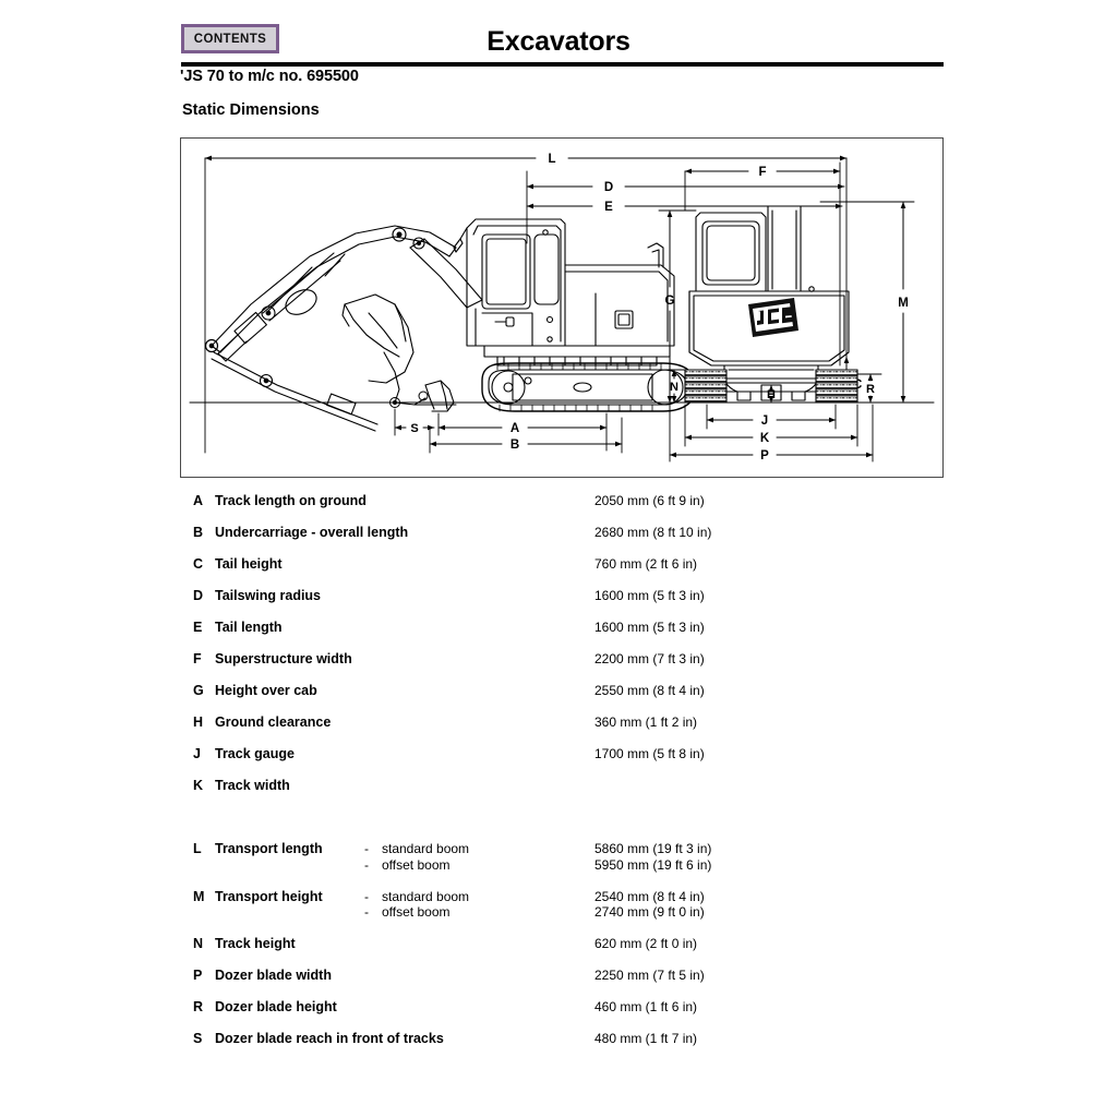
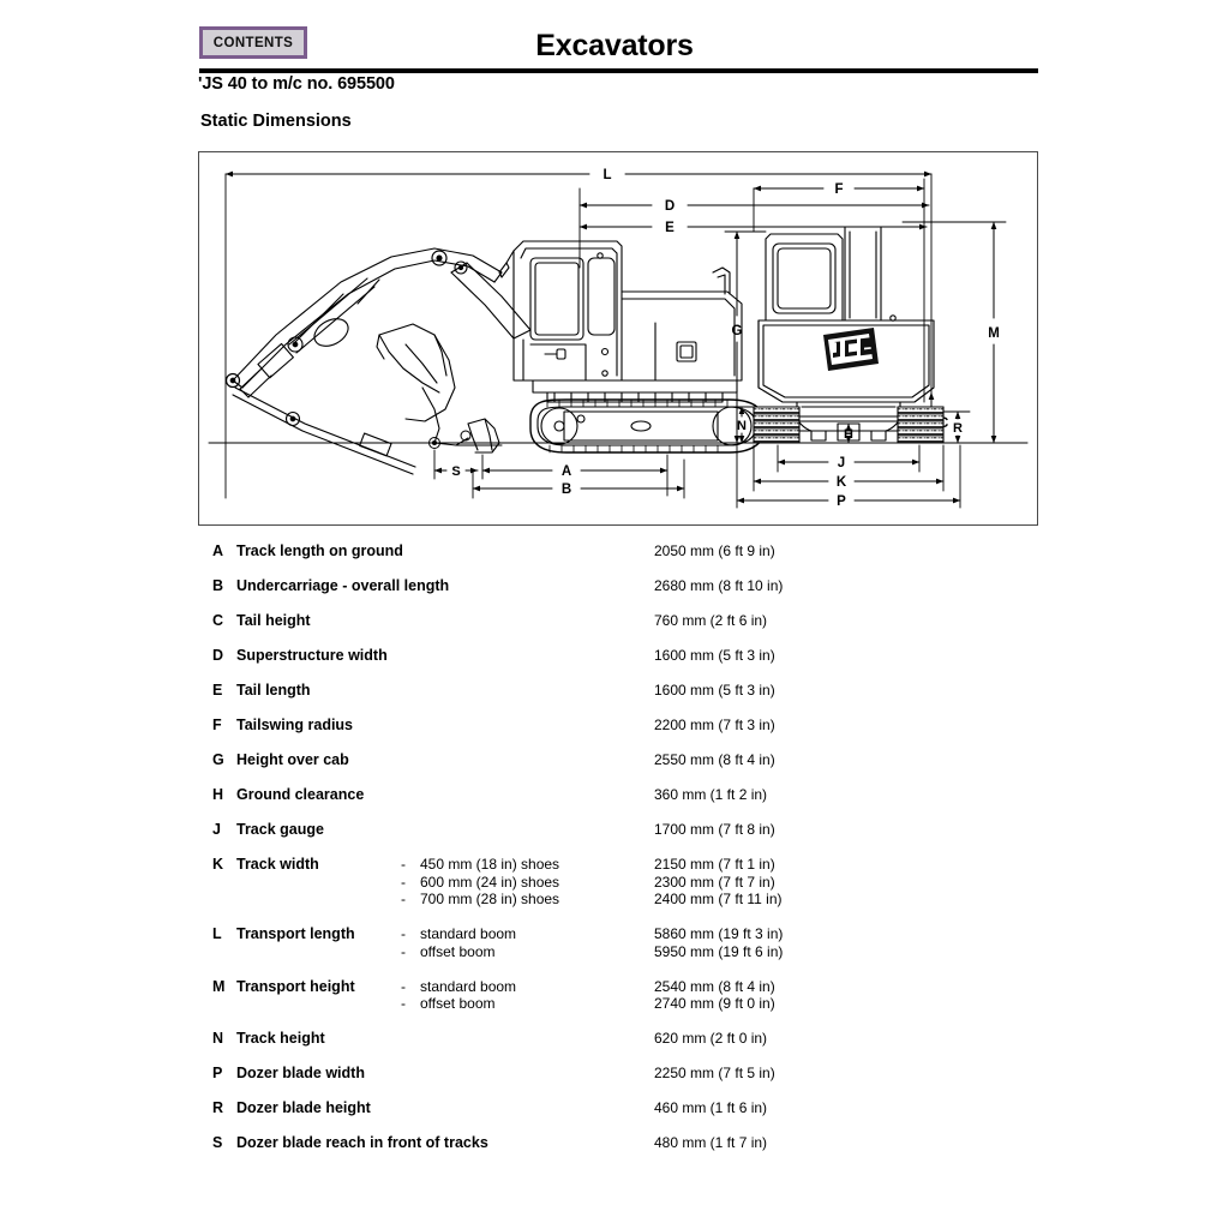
  CONTENTS
  Excavators
- 'JS 70 to m/c no. 695500
+ 'JS 40 to m/c no. 695500
  Static Dimensions
  L
  D
  E
  S
  A
  B
  F
  G
  M
  N
  H
  R
  J
  K
  P
  A
  Track length on ground
  2050 mm (6 ft 9 in)
  B
  Undercarriage - overall length
  2680 mm (8 ft 10 in)
  C
  Tail height
  760 mm (2 ft 6 in)
  D
- Tailswing radius
+ Superstructure width
  1600 mm (5 ft 3 in)
  E
  Tail length
  1600 mm (5 ft 3 in)
  F
- Superstructure width
+ Tailswing radius
  2200 mm (7 ft 3 in)
  G
  Height over cab
  2550 mm (8 ft 4 in)
  H
  Ground clearance
  360 mm (1 ft 2 in)
  J
  Track gauge
- 1700 mm (5 ft 8 in)
+ 1700 mm (7 ft 8 in)
  K
  Track width
+ - 450 mm (18 in) shoes
+ - 600 mm (24 in) shoes
+ - 700 mm (28 in) shoes
+ 2150 mm (7 ft 1 in)
+ 2300 mm (7 ft 7 in)
+ 2400 mm (7 ft 11 in)
  L
  Transport length
  - standard boom
  - offset boom
  5860 mm (19 ft 3 in)
  5950 mm (19 ft 6 in)
  M
  Transport height
  - standard boom
  - offset boom
  2540 mm (8 ft 4 in)
  2740 mm (9 ft 0 in)
  N
  Track height
  620 mm (2 ft 0 in)
  P
  Dozer blade width
  2250 mm (7 ft 5 in)
  R
  Dozer blade height
  460 mm (1 ft 6 in)
  S
  Dozer blade reach in front of tracks
  480 mm (1 ft 7 in)
